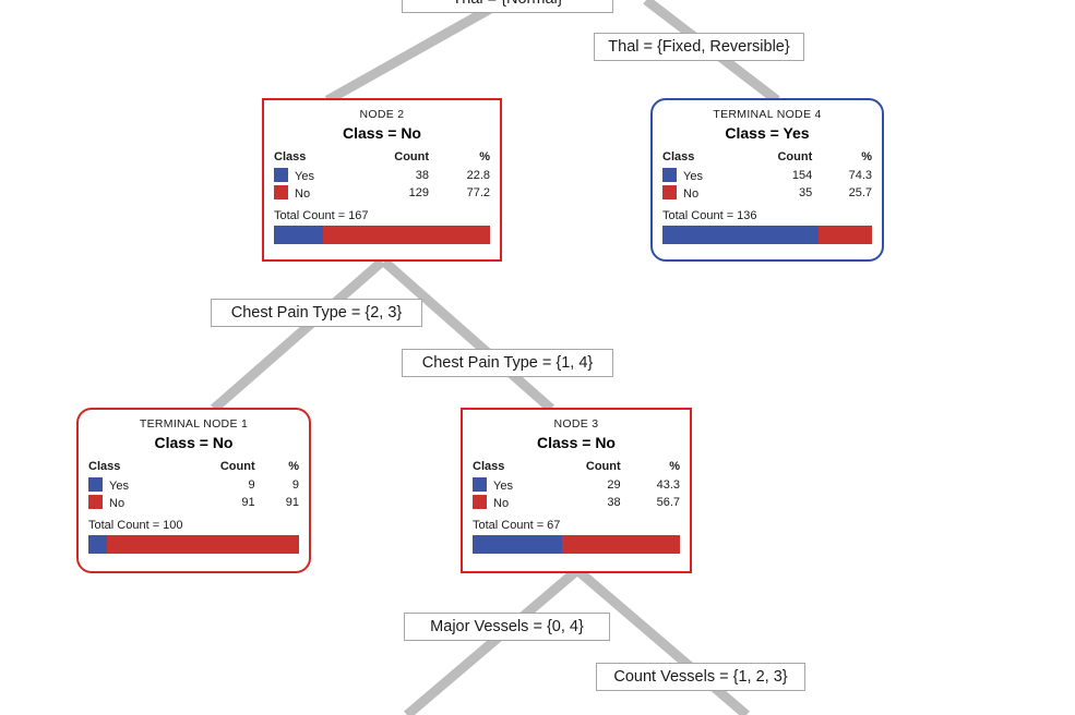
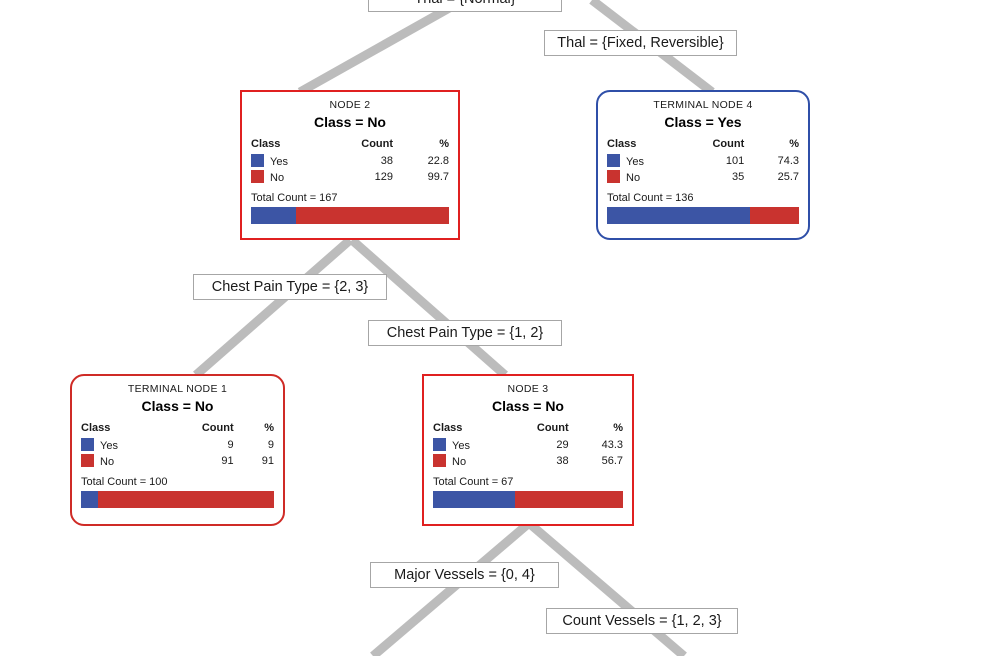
  Thal = {Fixed, Reversible}
  Chest Pain Type = {2, 3}
- Chest Pain Type = {1, 4}
+ Chest Pain Type = {1, 2}
  Major Vessels = {0, 4}
  Count Vessels = {1, 2, 3}
  NODE 2
  Class = No
  Class	Count	%
  Yes	38	22.8
- No	129	77.2
+ No	129	99.7
  Total Count = 167
  TERMINAL NODE 4
  Class = Yes
  Class	Count	%
- Yes	154	74.3
+ Yes	101	74.3
  No	35	25.7
  Total Count = 136
  TERMINAL NODE 1
  Class = No
  Class	Count	%
  Yes	9	9
  No	91	91
  Total Count = 100
  NODE 3
  Class = No
  Class	Count	%
  Yes	29	43.3
  No	38	56.7
  Total Count = 67
